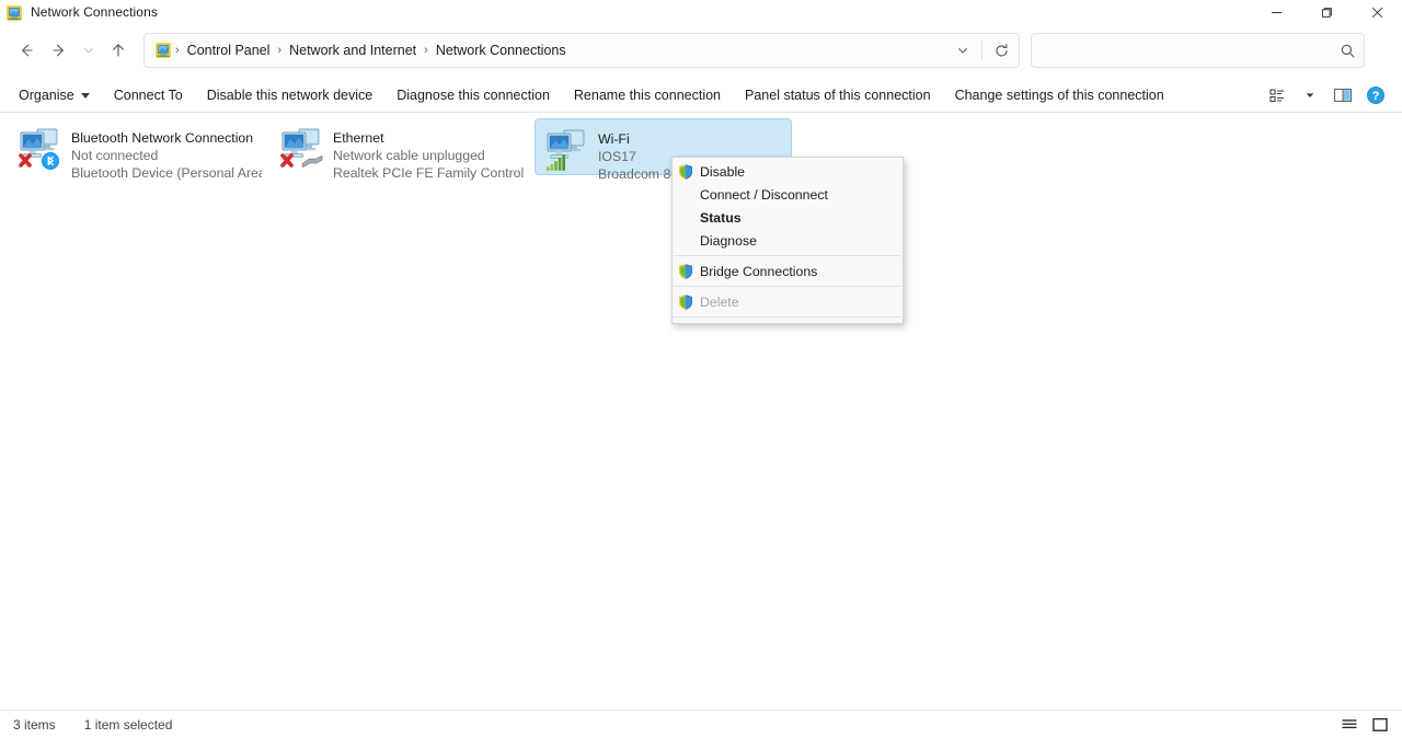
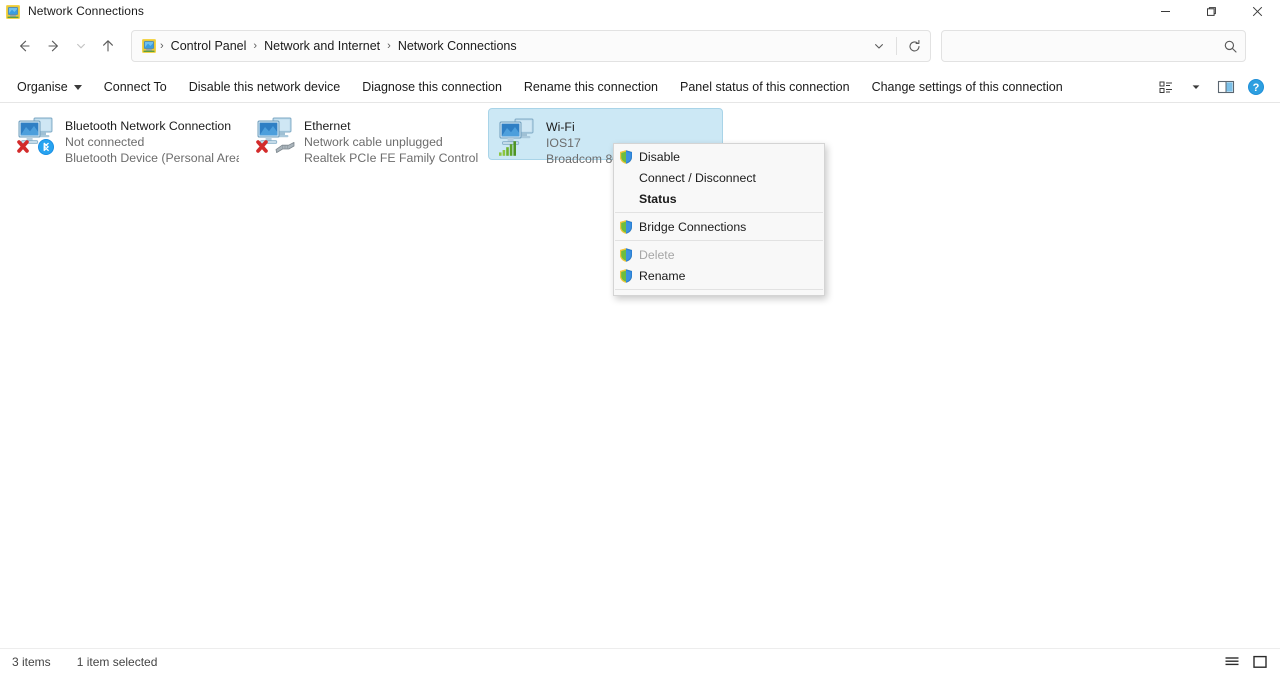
  Network Connections
  ›
  Control Panel
  ›
  Network and Internet
  ›
  Network Connections
  Organise
  Connect To
  Disable this network device
  Diagnose this connection
  Rename this connection
  Panel status of this connection
  Change settings of this connection
  ?
  Bluetooth Network Connection
  Not connected
  Bluetooth Device (Personal Are
  Ethernet
  Network cable unplugged
  Realtek PCIe FE Family Control
  Wi-Fi
  IOS17
  Broadcom 8
  Disable
  Connect / Disconnect
  Status
- Diagnose
  Bridge Connections
  Delete
+ Rename
  3 items
  1 item selected
